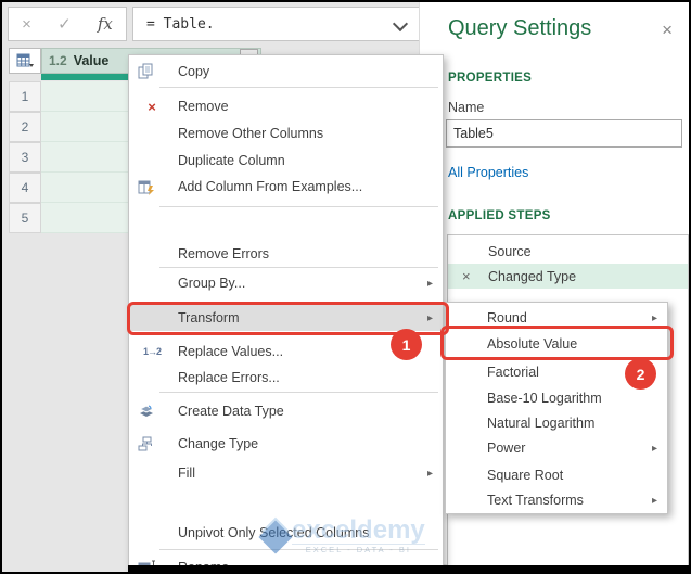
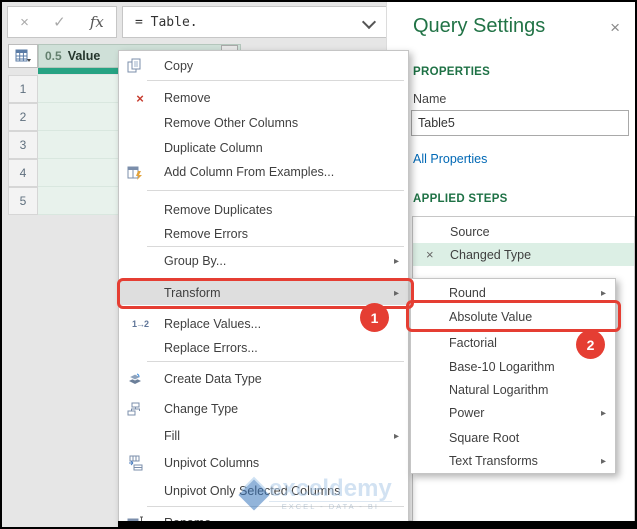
  ×
  ✓
  fx
  = Table.
- 1.2
+ 0.5
  Value
  1
  2
  3
  4
  5
  Query Settings
  ×
  PROPERTIES
  Name
  Table5
  All Properties
  APPLIED STEPS
  Source
  ×
  Changed Type
  Copy
  ×
  Remove
  Remove Other Columns
  Duplicate Column
  Add Column From Examples...
+ Remove Duplicates
  Remove Errors
  Group By...
  ▸
  Transform
  ▸
  1→2
  Replace Values...
  Replace Errors...
  Create Data Type
  Change Type
  Fill
  ▸
+ Unpivot Columns
  Unpivot Only Selected Columns
  Round
  ▸
  Absolute Value
  Factorial
  Base-10 Logarithm
  Natural Logarithm
  Power
  ▸
  Square Root
  Text Transforms
  ▸
  exceldemy
  EXCEL - DATA - BI
  1
  2
